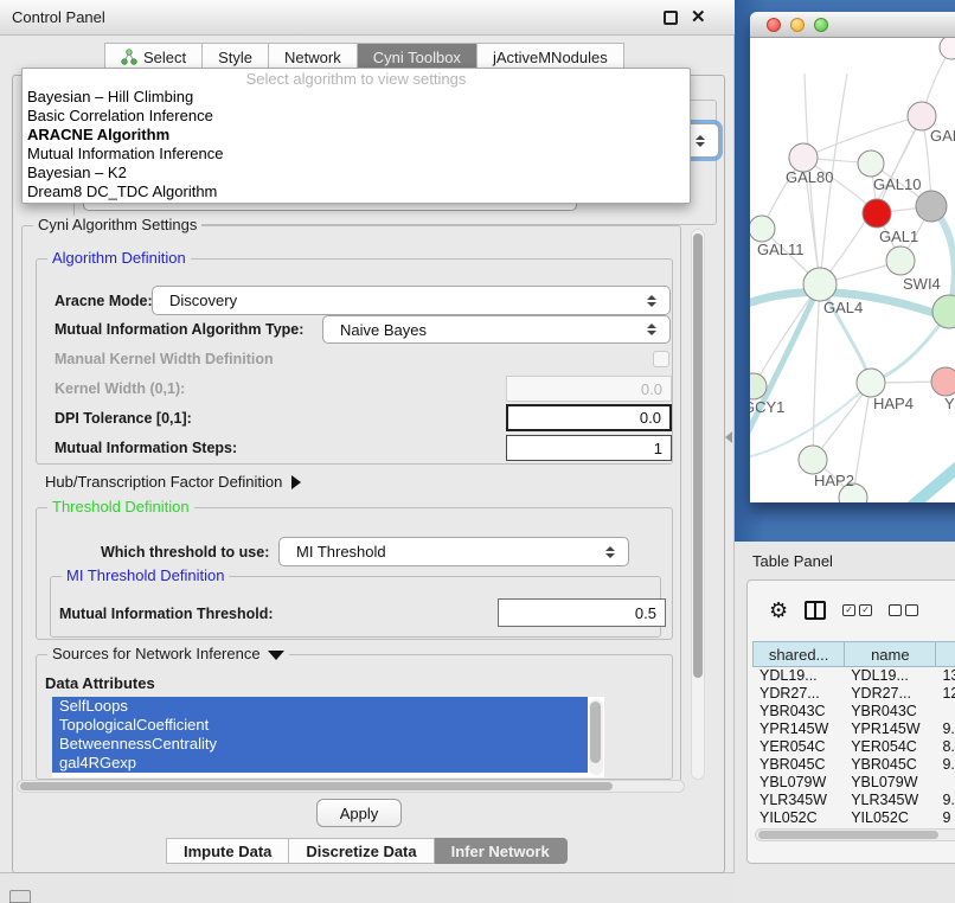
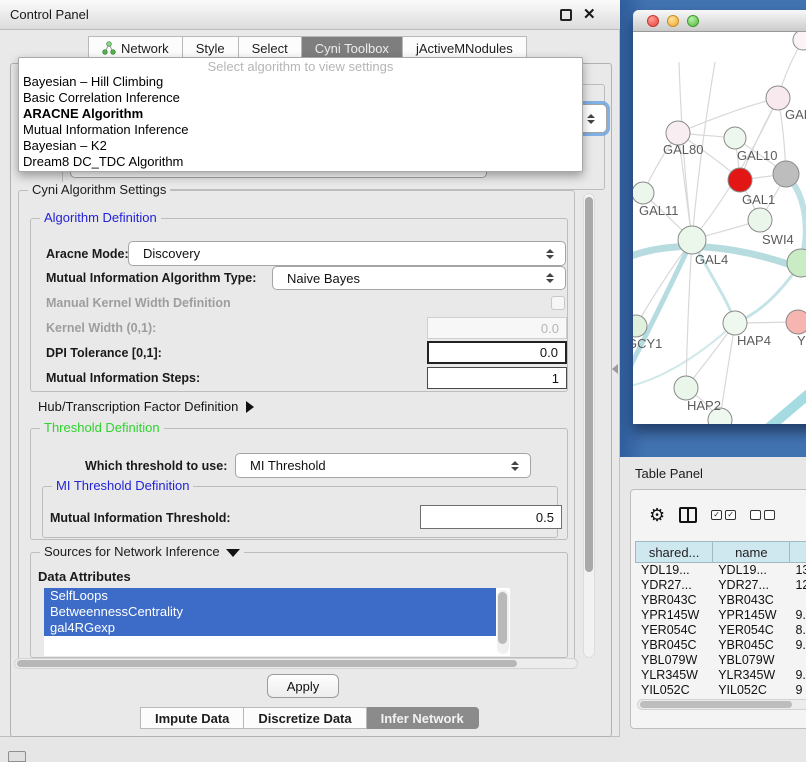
  GAL80
  GAL10
  GAL1
  GAL11
  GAL4
  SWI4
  HAP4
  Y
  GCY1
  HAP2
  Table Panel
  ⚙
  ✓
  ✓
  shared...
  name
  YDL19...
  YDL19...
  YDR27...
  YDR27...
  YBR043C
  YBR043C
  YPR145W
  YPR145W
  9.
  YER054C
  YER054C
  8.
  YBR045C
  YBR045C
  9.
  YBL079W
  YBL079W
  YLR345W
  YLR345W
  9.
  YIL052C
  YIL052C
  9
  Control Panel
  ✕
- Select
+ Network
  Style
- Network
+ Select
  Cyni Toolbox
  jActiveMNodules
  Select algorithm to view settings
  Bayesian – Hill Climbing
  Basic Correlation Inference
  ARACNE Algorithm
  Mutual Information Inference
  Bayesian – K2
  Dream8 DC_TDC Algorithm
  Cyni Algorithm Settings
  Algorithm Definition
  Aracne Mode:
  Discovery
  Mutual Information Algorithm Type:
  Naive Bayes
  Manual Kernel Width Definition
  Kernel Width (0,1):
  0.0
  DPI Tolerance [0,1]:
  0.0
  Mutual Information Steps:
  1
  Hub/Transcription Factor Definition
  Threshold Definition
  Which threshold to use:
  MI Threshold
  MI Threshold Definition
  Mutual Information Threshold:
  0.5
  Sources for Network Inference
  Data Attributes
  SelfLoops
- TopologicalCoefficient
  BetweennessCentrality
  gal4RGexp
  Apply
  Impute Data
  Discretize Data
  Infer Network
